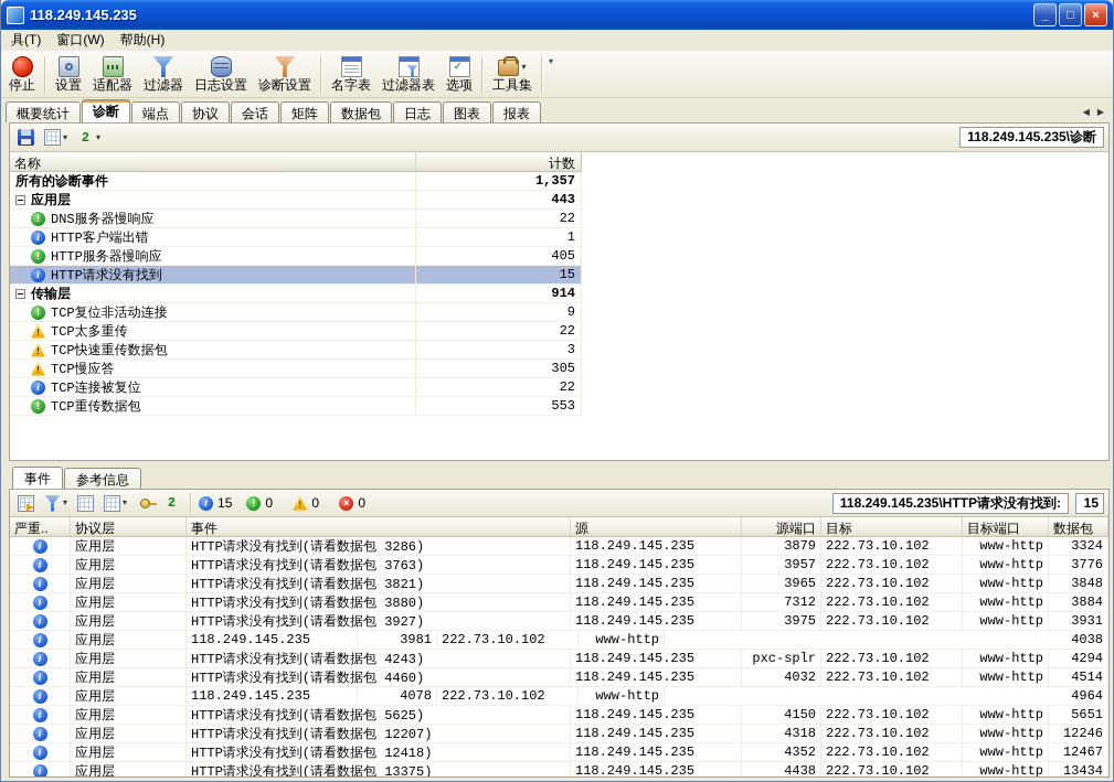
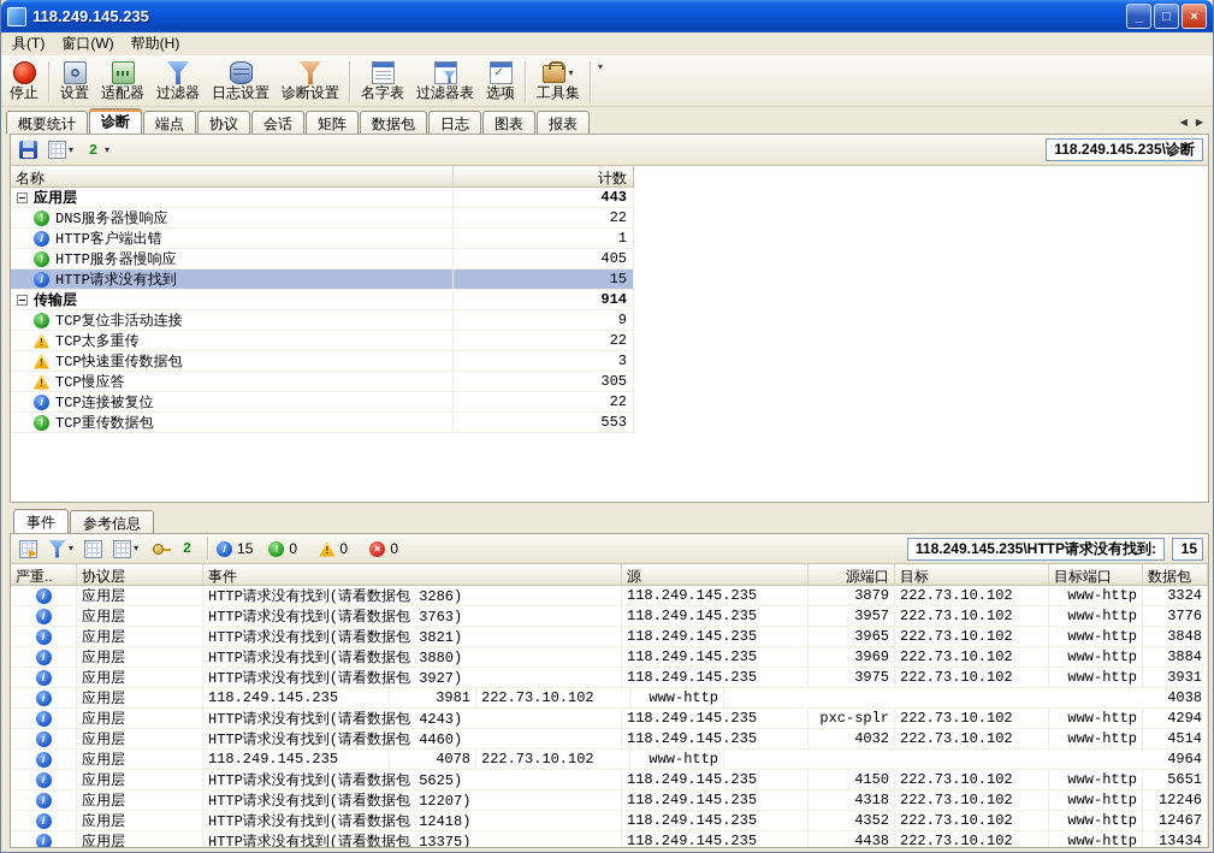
  118.249.145.235
  _
  □
  ×
  具(T)
  窗口(W)
  帮助(H)
  停止
  设置
  适配器
  过滤器
  日志设置
  诊断设置
  名字表
  过滤器表
  选项
  ▾
  工具集
  ▾
  概要统计
  诊断
  端点
  协议
  会话
  矩阵
  数据包
  日志
  图表
  报表
  ◀
  ▶
  ▾
  2
  ▾
  118.249.145.235\诊断
  名称
  计数
- 所有的诊断事件
- 1,357
  应用层
  443
  !
  DNS服务器慢响应
  22
  i
  HTTP客户端出错
  1
  !
  HTTP服务器慢响应
  405
  i
  HTTP请求没有找到
  15
  传输层
  914
  !
  TCP复位非活动连接
  9
  !
  TCP太多重传
  22
  !
  TCP快速重传数据包
  3
  !
  TCP慢应答
  305
  i
  TCP连接被复位
  22
  !
  TCP重传数据包
  553
  事件
  参考信息
  ▾
  ▾
  2
  i
  15
  !
  0
  !
  0
  ×
  0
  118.249.145.235\HTTP请求没有找到:
  15
  严重..
  协议层
  事件
  源
  源端口
  目标
  目标端口
  数据包
  i
  应用层
  HTTP请求没有找到(请看数据包 3286)
  118.249.145.235
  3879
  222.73.10.102
  www-http
  3324
  i
  应用层
  HTTP请求没有找到(请看数据包 3763)
  118.249.145.235
  3957
  222.73.10.102
  www-http
  3776
  i
  应用层
  HTTP请求没有找到(请看数据包 3821)
  118.249.145.235
  3965
  222.73.10.102
  www-http
  3848
  i
  应用层
  HTTP请求没有找到(请看数据包 3880)
  118.249.145.235
- 7312
+ 3969
  222.73.10.102
  www-http
  3884
  i
  应用层
  HTTP请求没有找到(请看数据包 3927)
  118.249.145.235
  3975
  222.73.10.102
  www-http
  3931
  i
  应用层
  118.249.145.235
  3981
  222.73.10.102
  www-http
  4038
  i
  应用层
  HTTP请求没有找到(请看数据包 4243)
  118.249.145.235
  pxc-splr
  222.73.10.102
  www-http
  4294
  i
  应用层
  HTTP请求没有找到(请看数据包 4460)
  118.249.145.235
  4032
  222.73.10.102
  www-http
  4514
  i
  应用层
  118.249.145.235
  4078
  222.73.10.102
  www-http
  4964
  i
  应用层
  HTTP请求没有找到(请看数据包 5625)
  118.249.145.235
  4150
  222.73.10.102
  www-http
  5651
  i
  应用层
  HTTP请求没有找到(请看数据包 12207)
  118.249.145.235
  4318
  222.73.10.102
  www-http
  12246
  i
  应用层
  HTTP请求没有找到(请看数据包 12418)
  118.249.145.235
  4352
  222.73.10.102
  www-http
  12467
  i
  应用层
  HTTP请求没有找到(请看数据包 13375)
  118.249.145.235
  4438
  222.73.10.102
  www-http
  13434
